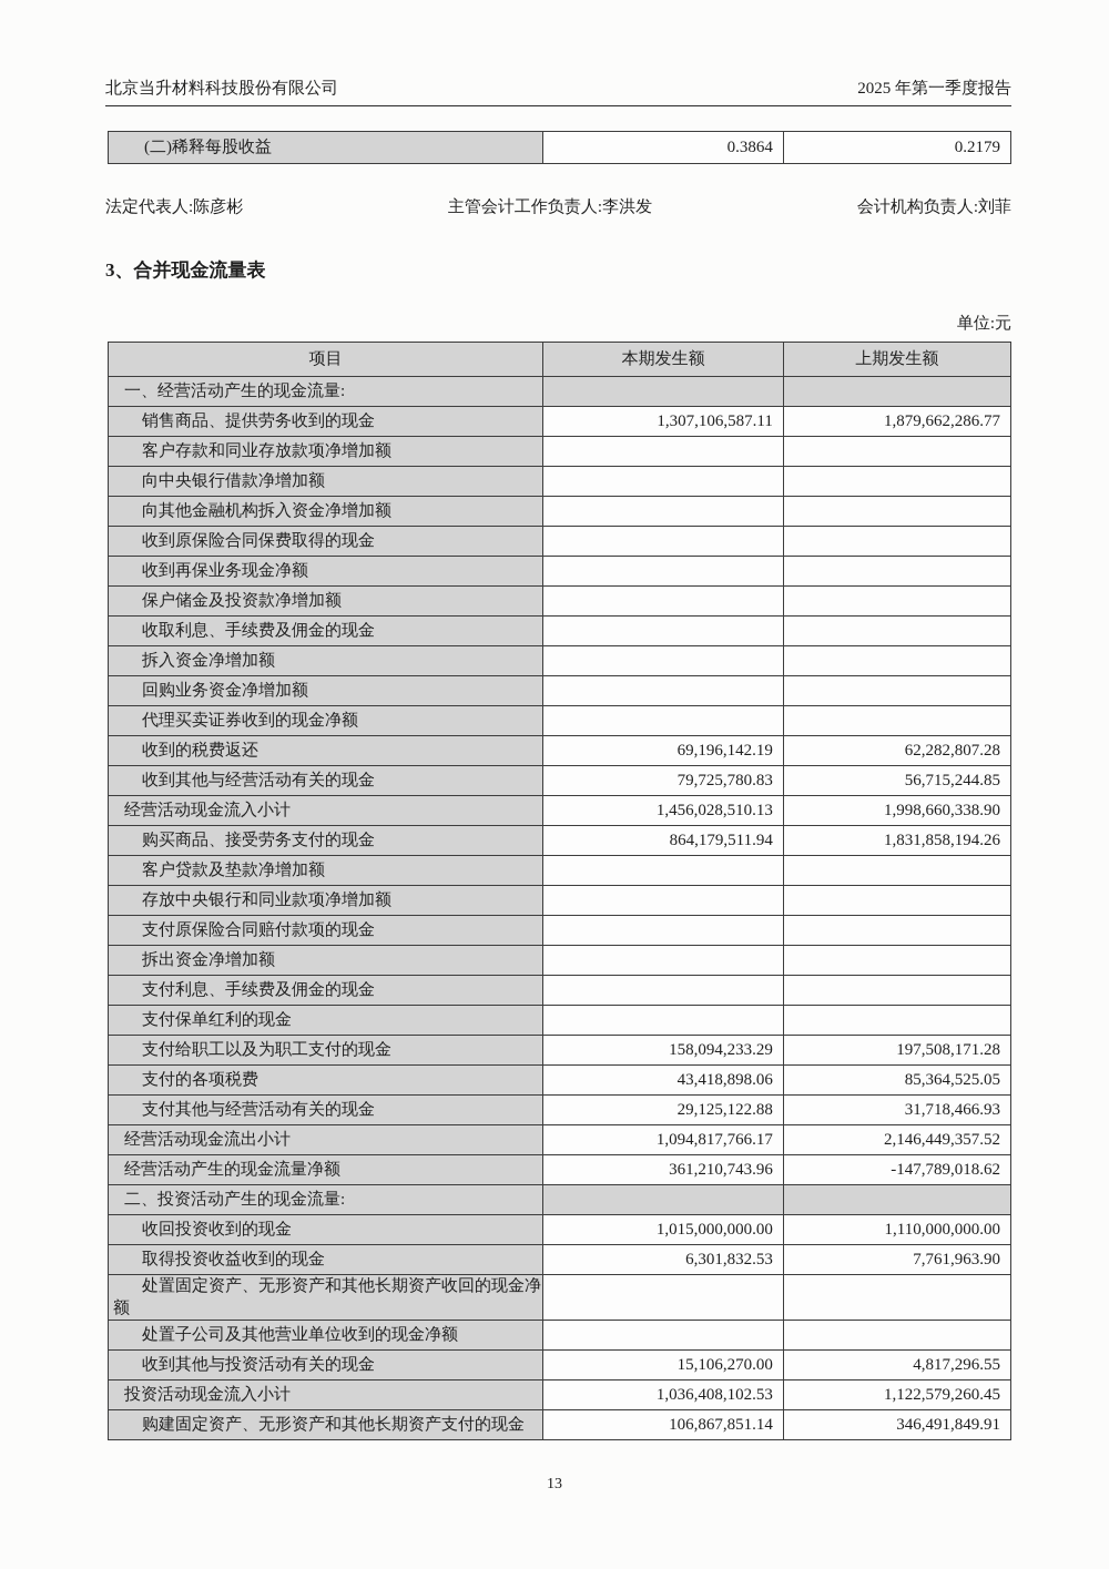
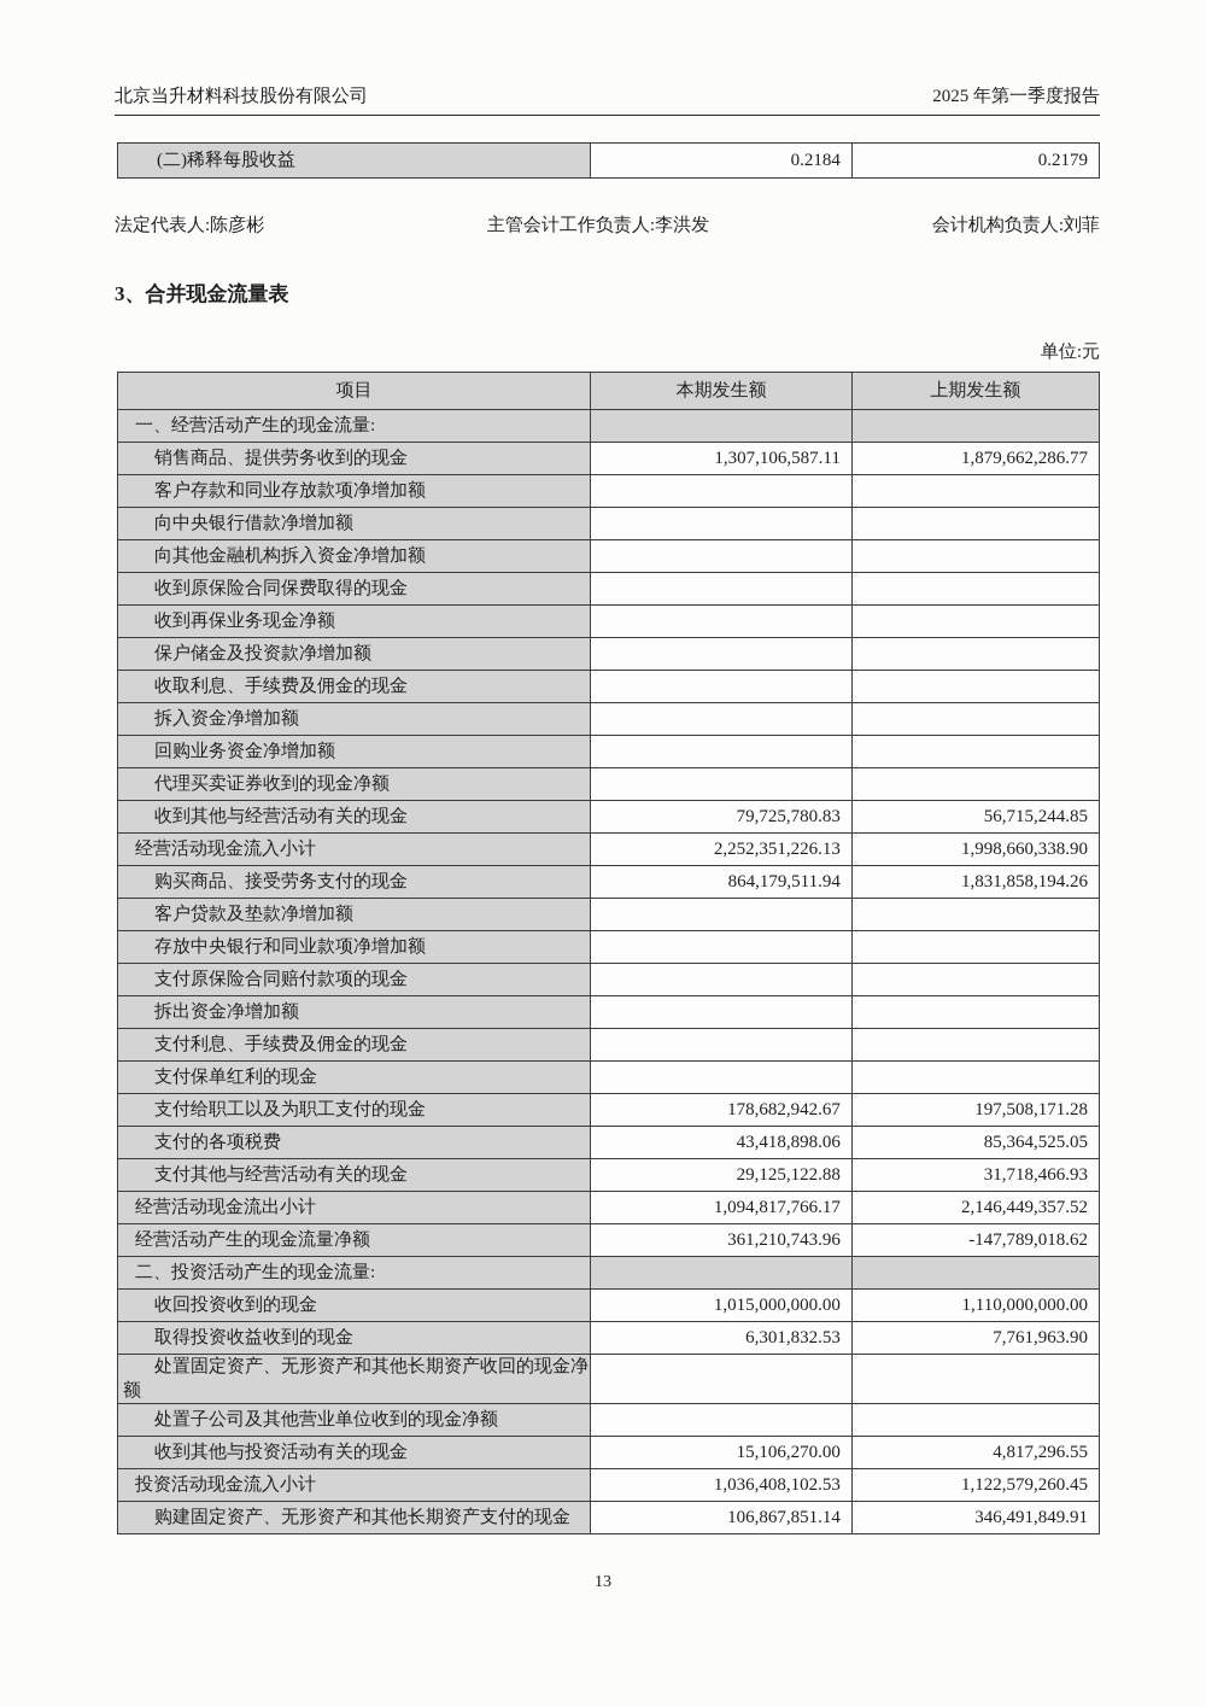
  北京当升材料科技股份有限公司
  2025 年第一季度报告
- (二)稀释每股收益	0.3864	0.2179
+ (二)稀释每股收益	0.2184	0.2179
  法定代表人:陈彦彬
  主管会计工作负责人:李洪发
  会计机构负责人:刘菲
  3、合并现金流量表
  单位:元
  项目	本期发生额	上期发生额
  一、经营活动产生的现金流量:
  销售商品、提供劳务收到的现金	1,307,106,587.11	1,879,662,286.77
  客户存款和同业存放款项净增加额
  向中央银行借款净增加额
  向其他金融机构拆入资金净增加额
  收到原保险合同保费取得的现金
  收到再保业务现金净额
  保户储金及投资款净增加额
  收取利息、手续费及佣金的现金
  拆入资金净增加额
  回购业务资金净增加额
  代理买卖证券收到的现金净额
- 收到的税费返还	69,196,142.19	62,282,807.28
  收到其他与经营活动有关的现金	79,725,780.83	56,715,244.85
- 经营活动现金流入小计	1,456,028,510.13	1,998,660,338.90
+ 经营活动现金流入小计	2,252,351,226.13	1,998,660,338.90
  购买商品、接受劳务支付的现金	864,179,511.94	1,831,858,194.26
  客户贷款及垫款净增加额
  存放中央银行和同业款项净增加额
  支付原保险合同赔付款项的现金
  拆出资金净增加额
  支付利息、手续费及佣金的现金
  支付保单红利的现金
- 支付给职工以及为职工支付的现金	158,094,233.29	197,508,171.28
+ 支付给职工以及为职工支付的现金	178,682,942.67	197,508,171.28
  支付的各项税费	43,418,898.06	85,364,525.05
  支付其他与经营活动有关的现金	29,125,122.88	31,718,466.93
  经营活动现金流出小计	1,094,817,766.17	2,146,449,357.52
  经营活动产生的现金流量净额	361,210,743.96	-147,789,018.62
  二、投资活动产生的现金流量:
  收回投资收到的现金	1,015,000,000.00	1,110,000,000.00
  取得投资收益收到的现金	6,301,832.53	7,761,963.90
  处置固定资产、无形资产和其他长期资产收回的现金净额
  处置子公司及其他营业单位收到的现金净额
  收到其他与投资活动有关的现金	15,106,270.00	4,817,296.55
  投资活动现金流入小计	1,036,408,102.53	1,122,579,260.45
  购建固定资产、无形资产和其他长期资产支付的现金	106,867,851.14	346,491,849.91
  13
